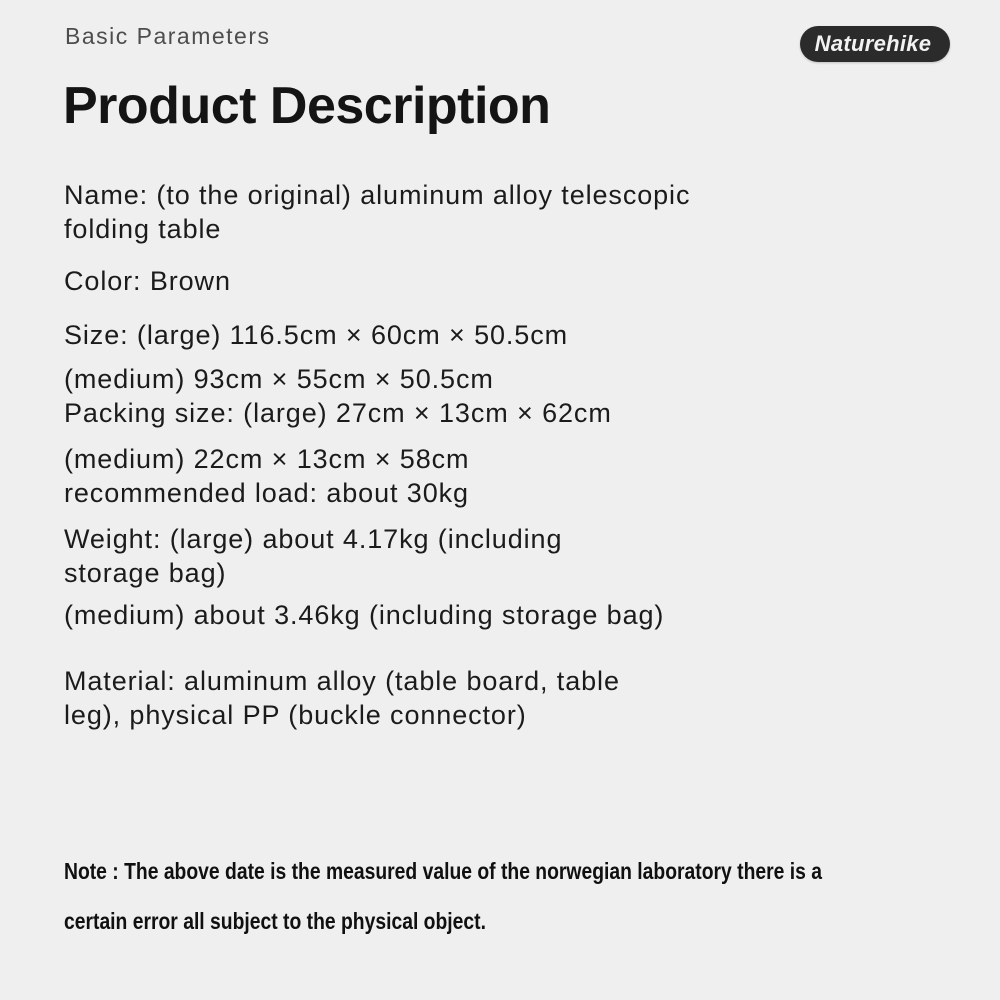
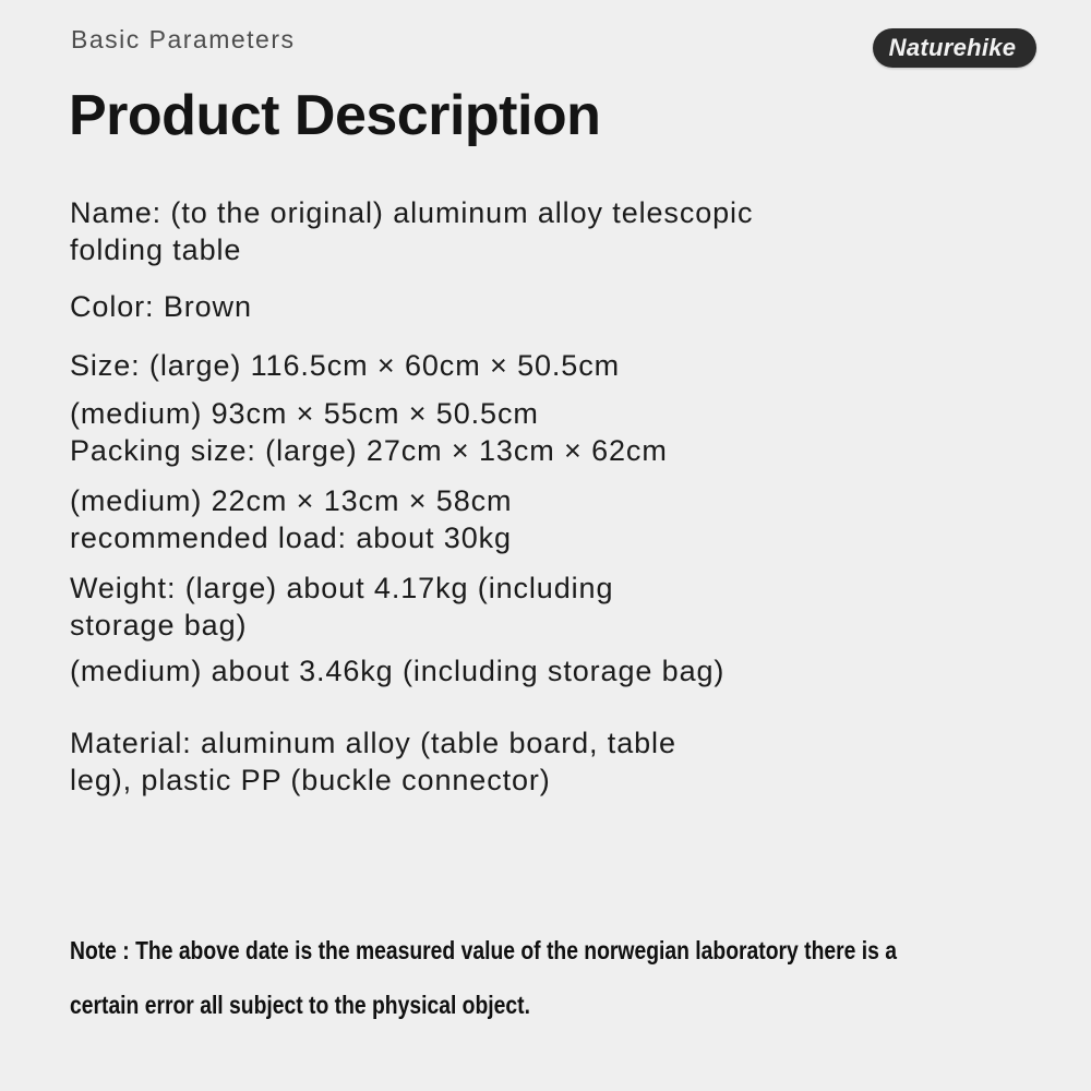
  Basic Parameters
  Naturehike
  Product Description
  Name: (to the original) aluminum alloy telescopic
  folding table
  Color: Brown
  Size: (large) 116.5cm × 60cm × 50.5cm
  (medium) 93cm × 55cm × 50.5cm
  Packing size: (large) 27cm × 13cm × 62cm
  (medium) 22cm × 13cm × 58cm
  recommended load: about 30kg
  Weight: (large) about 4.17kg (including
  storage bag)
  (medium) about 3.46kg (including storage bag)
  Material: aluminum alloy (table board, table
- leg), physical PP (buckle connector)
+ leg), plastic PP (buckle connector)
  Note : The above date is the measured value of the norwegian laboratory there is a
  certain error all subject to the physical object.
